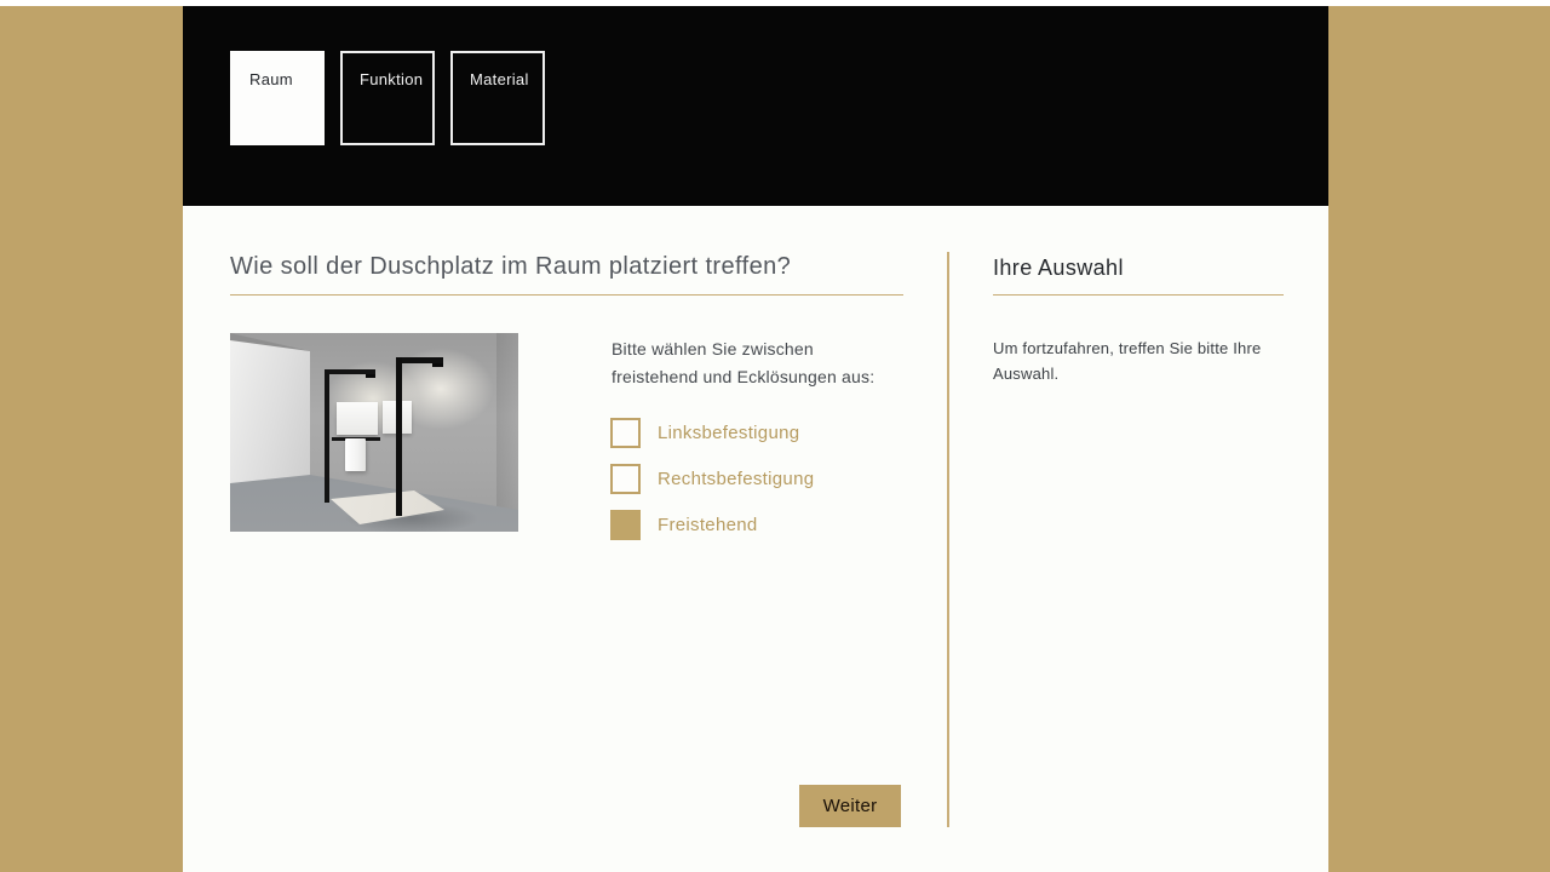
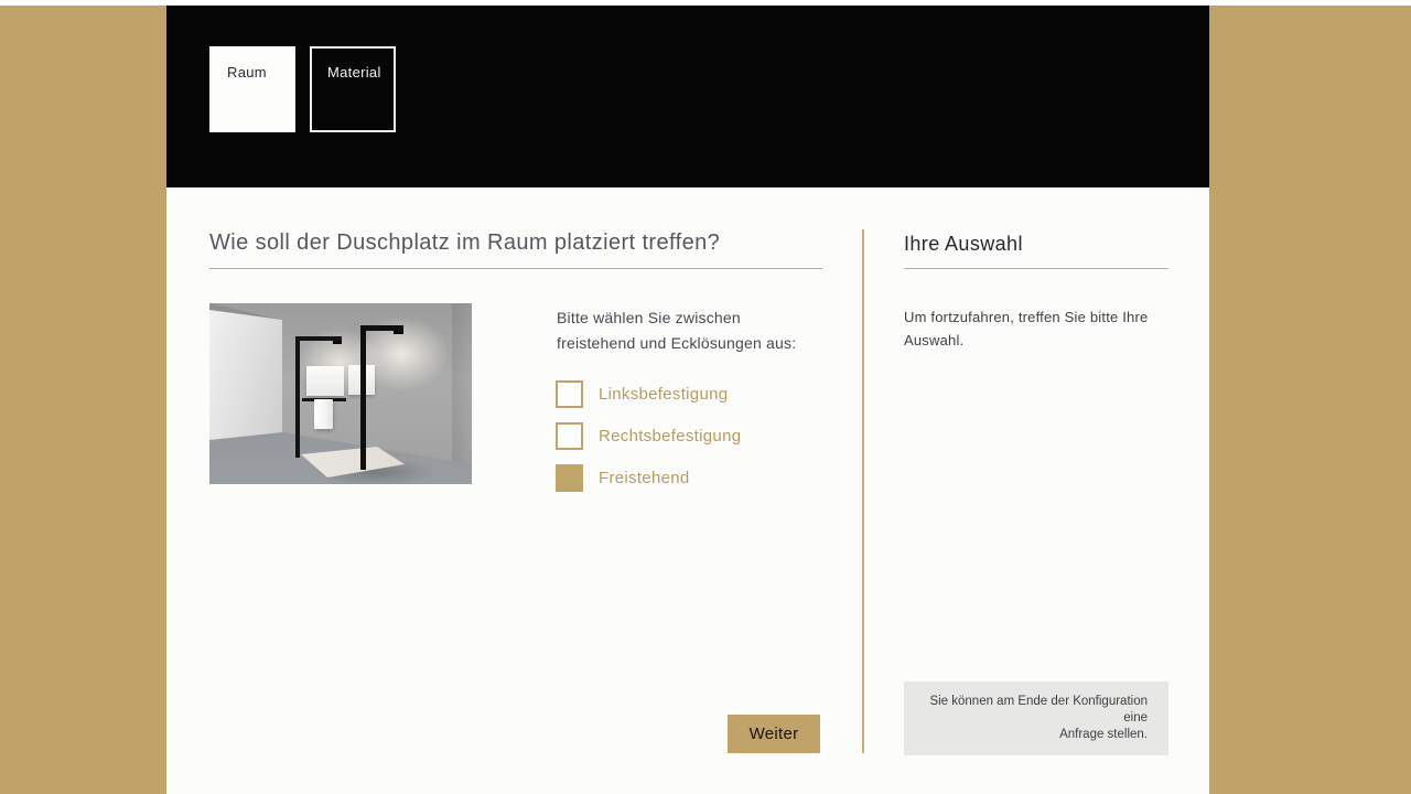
  Raum
- Funktion
  Material
  Wie soll der Duschplatz im Raum platziert treffen?
  Bitte wählen Sie zwischen
  freistehend und Ecklösungen aus:
  Linksbefestigung
  Rechtsbefestigung
  Freistehend
  Weiter
  Ihre Auswahl
  Um fortzufahren, treffen Sie bitte Ihre
  Auswahl.
+ Sie können am Ende der Konfiguration eine
+ Anfrage stellen.
